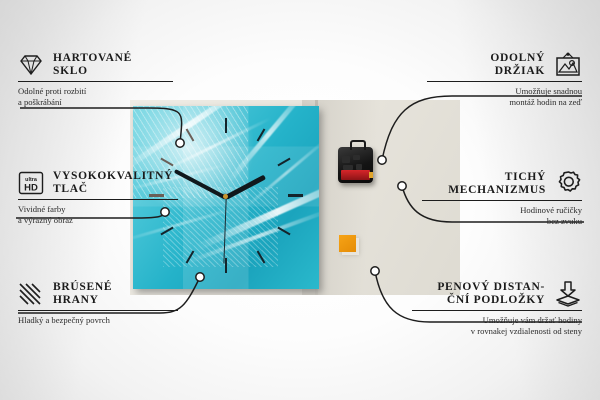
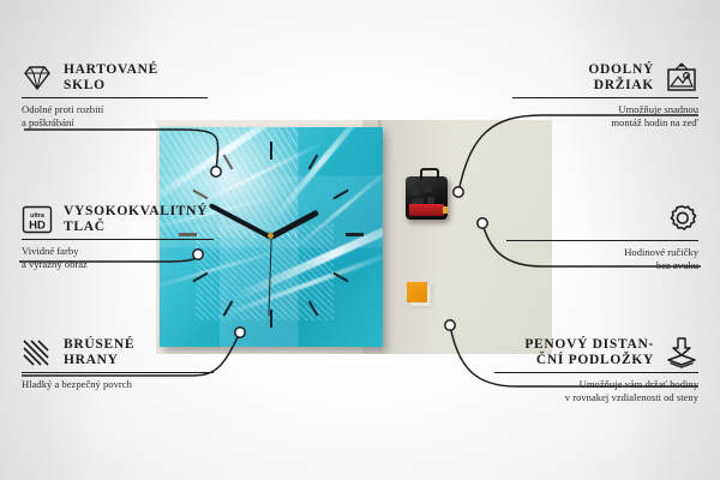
  HARTOVANÉ
  SKLO
  Odolné proti rozbití
  a poškrábání
  HD
  VYSOKOKVALITNÝ
  TLAČ
  Vividné farby
  a výrazný obraz
  BRÚSENÉ
  HRANY
  Hladký a bezpečný povrch
  ODOLNÝ
  DRŽIAK
  Umožňuje snadnou
  montáž hodin na zeď
- TICHÝ
- MECHANIZMUS
  Hodinové ručičky
  bez zvuku
  PENOVÝ DISTAN-
  ČNÍ PODLOŽKY
  Umožňuje vám držať hodiny
  v rovnakej vzdialenosti od steny
